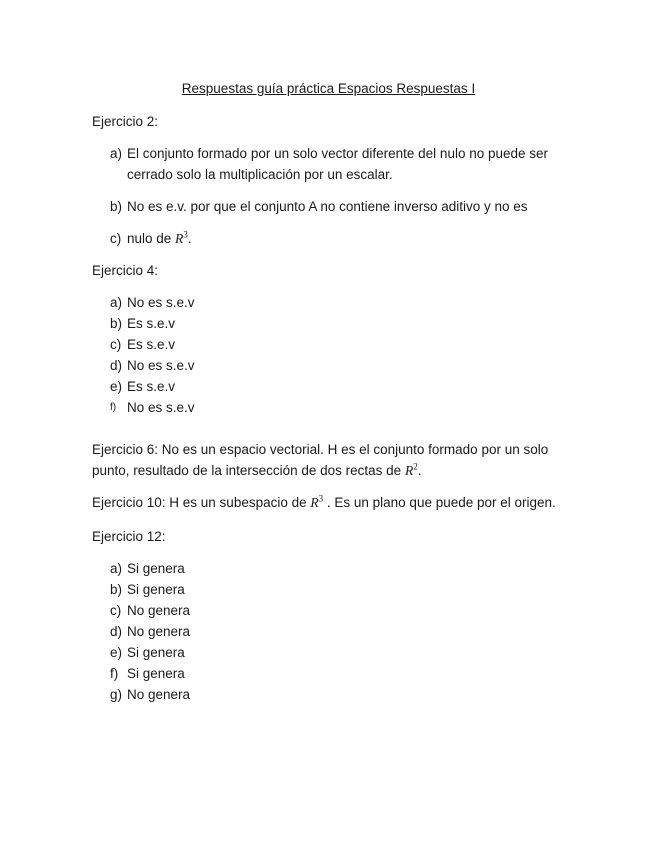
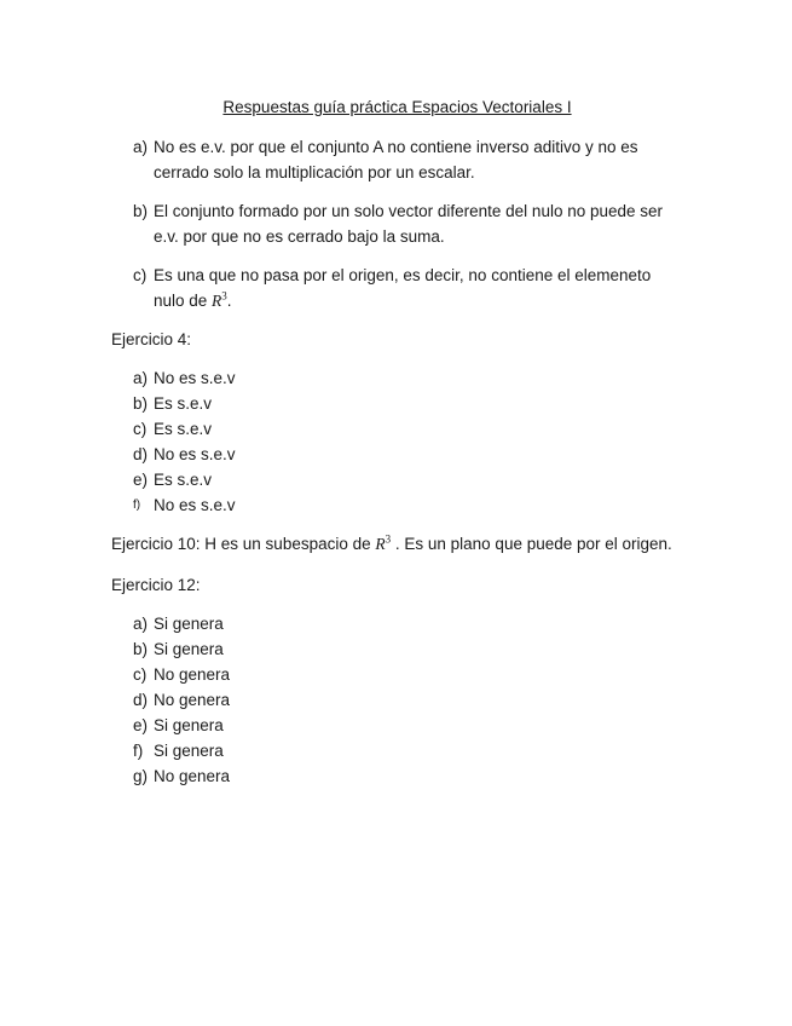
- Respuestas guía práctica Espacios Respuestas I
+ Respuestas guía práctica Espacios Vectoriales I
- Ejercicio 2:
  a)
- El conjunto formado por un solo vector diferente del nulo no puede ser
+ No es e.v. por que el conjunto A no contiene inverso aditivo y no es
  cerrado solo la multiplicación por un escalar.
  b)
- No es e.v. por que el conjunto A no contiene inverso aditivo y no es
+ El conjunto formado por un solo vector diferente del nulo no puede ser
+ e.v. por que no es cerrado bajo la suma.
  c)
+ Es una que no pasa por el origen, es decir, no contiene el elemeneto
  nulo de R3.
  Ejercicio 4:
  a)
  No es s.e.v
  b)
  Es s.e.v
  c)
  Es s.e.v
  d)
  No es s.e.v
  e)
  Es s.e.v
  f)
  No es s.e.v
- Ejercicio 6: No es un espacio vectorial. H es el conjunto formado por un solo
- punto, resultado de la intersección de dos rectas de R2.
  Ejercicio 10: H es un subespacio de R3 . Es un plano que puede por el origen.
  Ejercicio 12:
  a)
  Si genera
  b)
  Si genera
  c)
  No genera
  d)
  No genera
  e)
  Si genera
  f)
  Si genera
  g)
  No genera
